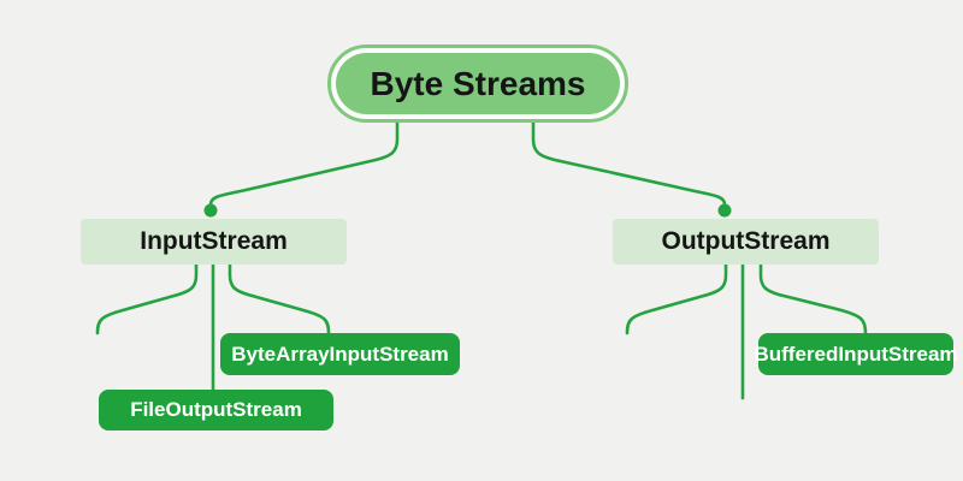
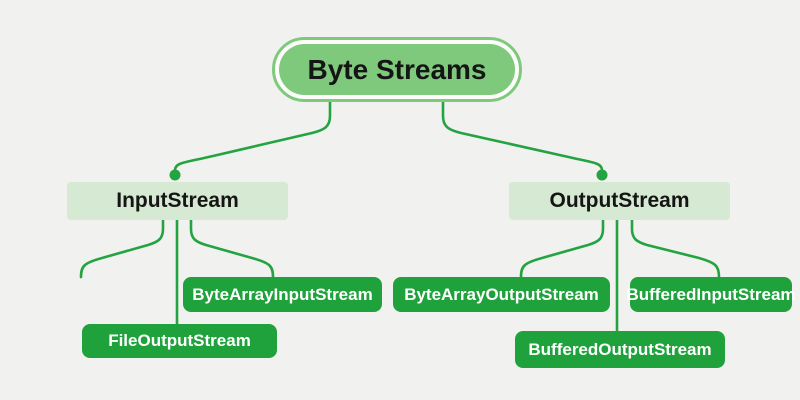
  Byte Streams
  InputStream
  OutputStream
  FileOutputStream
  ByteArrayInputStream
+ ByteArrayOutputStream
+ BufferedOutputStream
  BufferedInputStream
